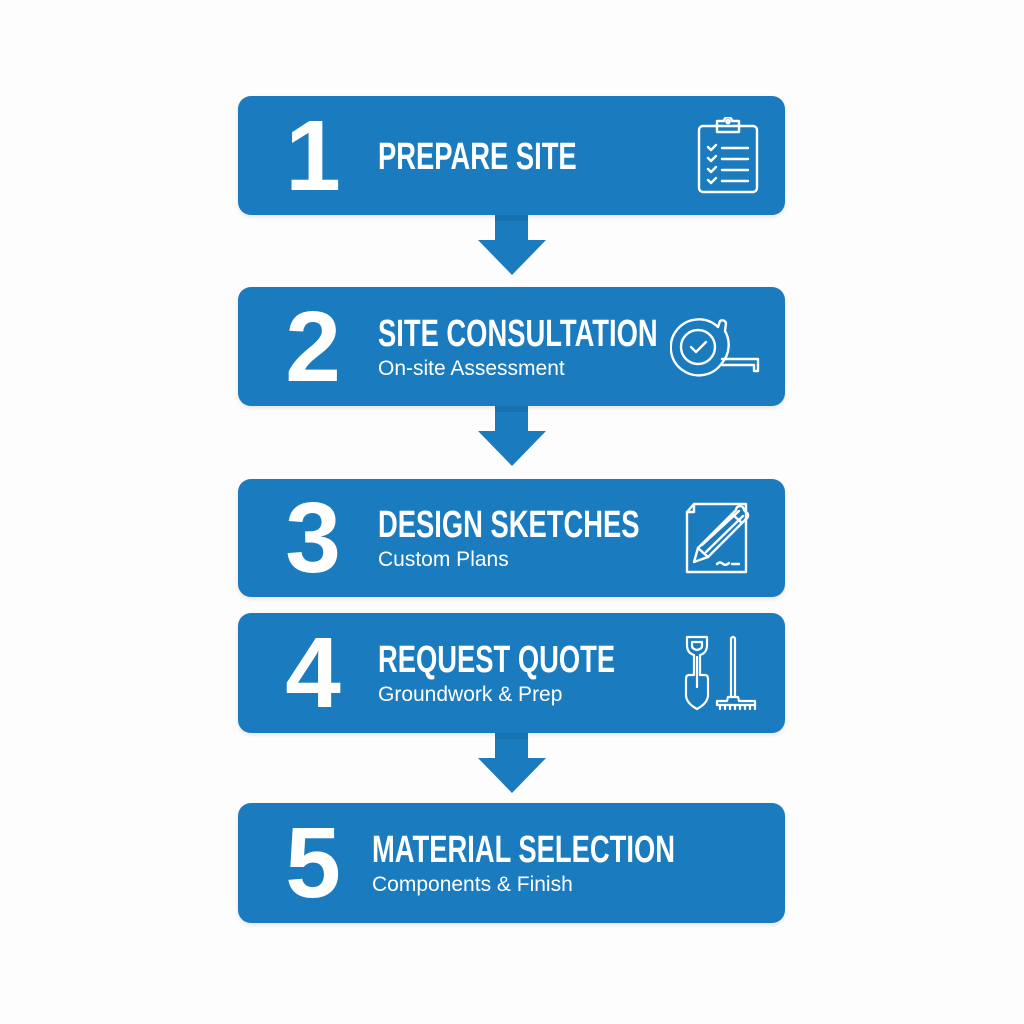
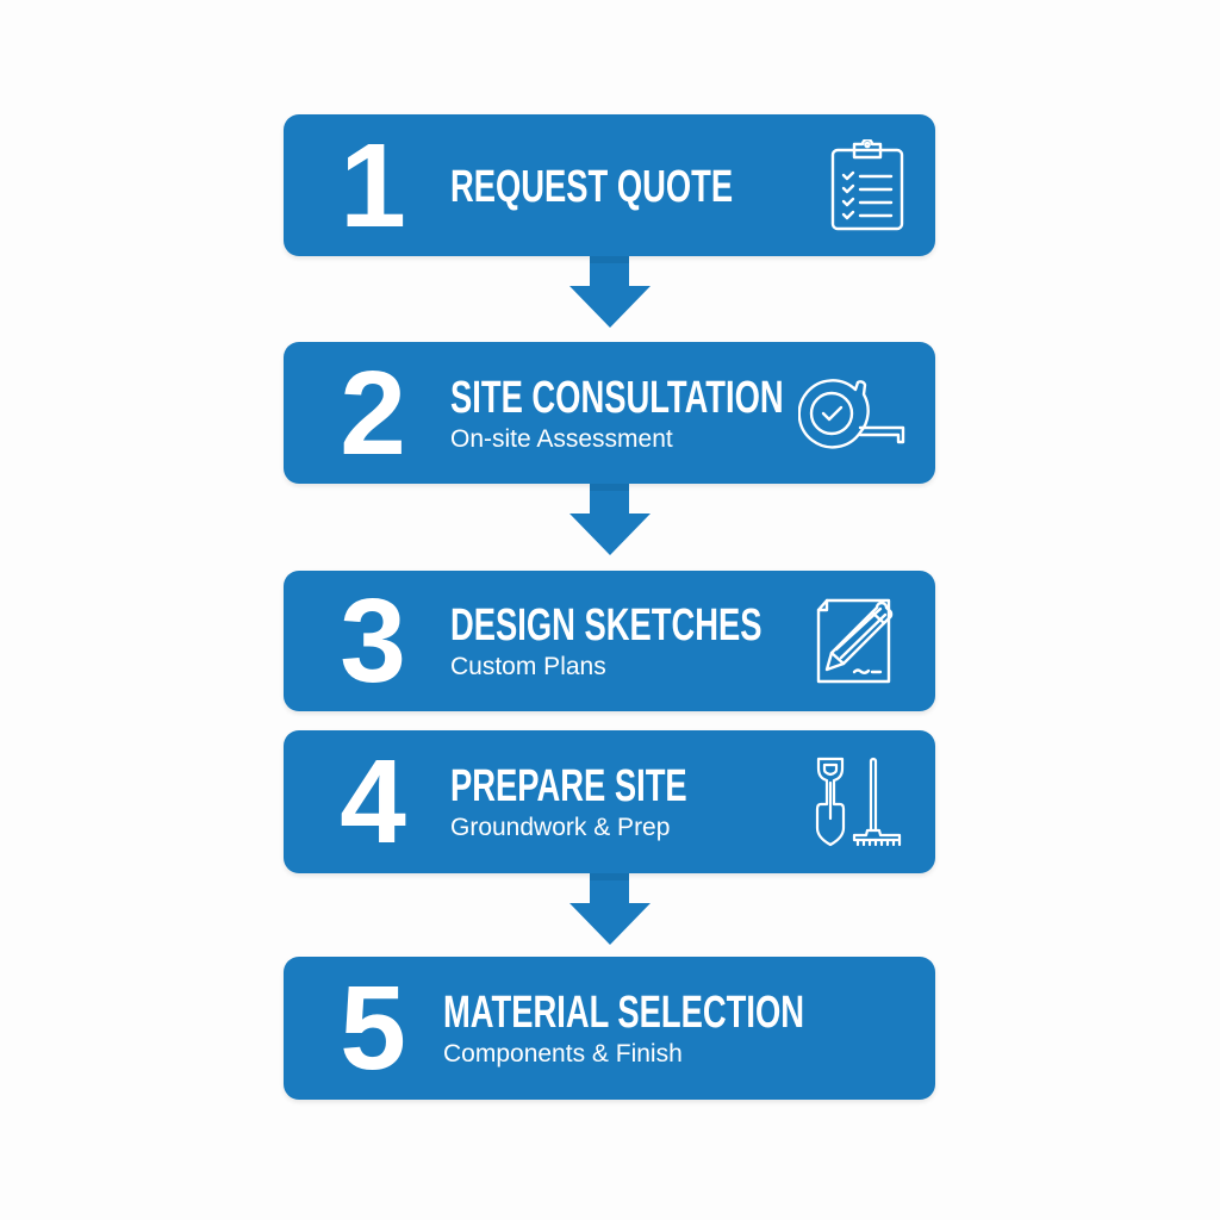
  1
- PREPARE SITE
+ REQUEST QUOTE
  2
  SITE CONSULTATION
  On-site Assessment
  3
  DESIGN SKETCHES
  Custom Plans
  4
- REQUEST QUOTE
+ PREPARE SITE
  Groundwork & Prep
  5
  MATERIAL SELECTION
  Components & Finish
